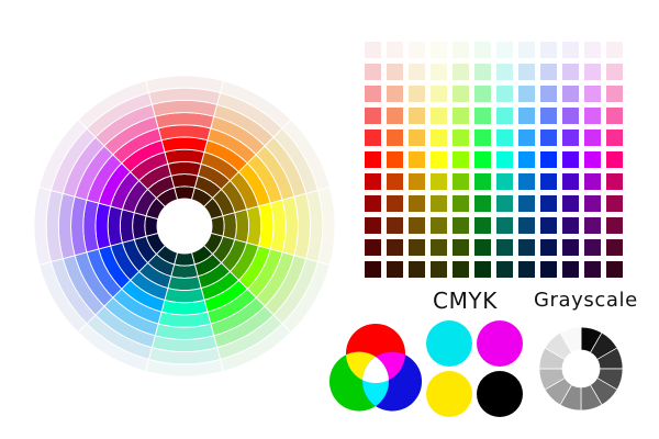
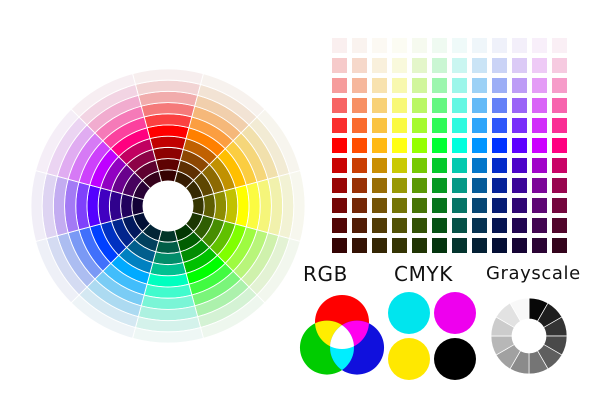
+ RGB
  CMYK
  Grayscale
